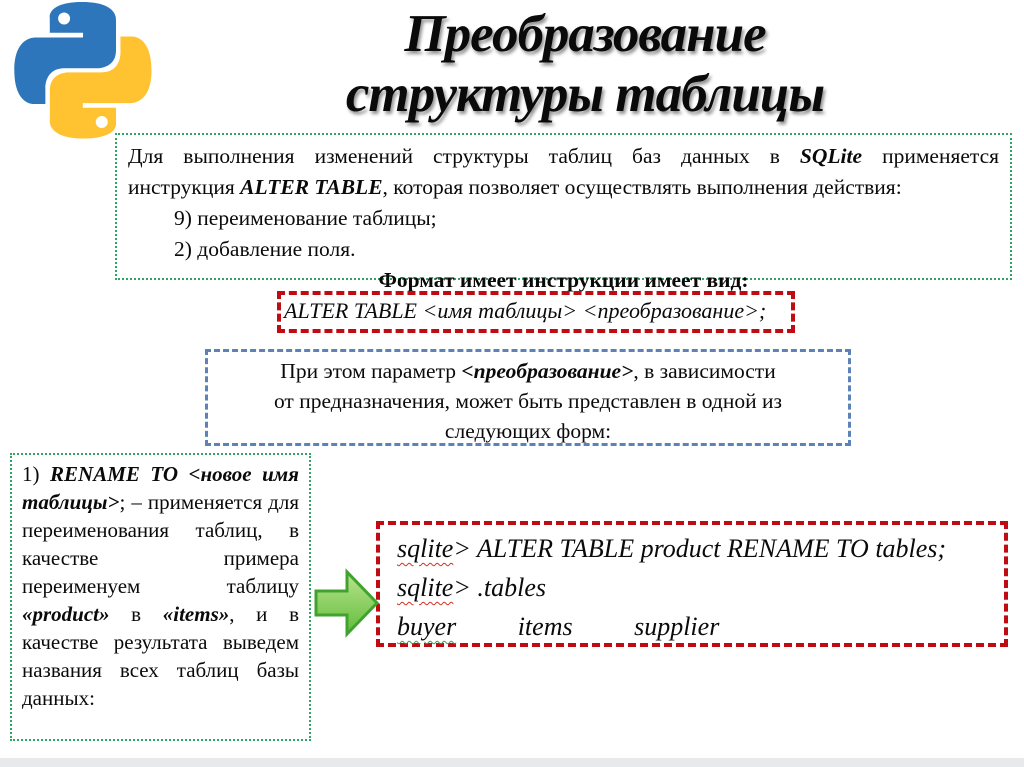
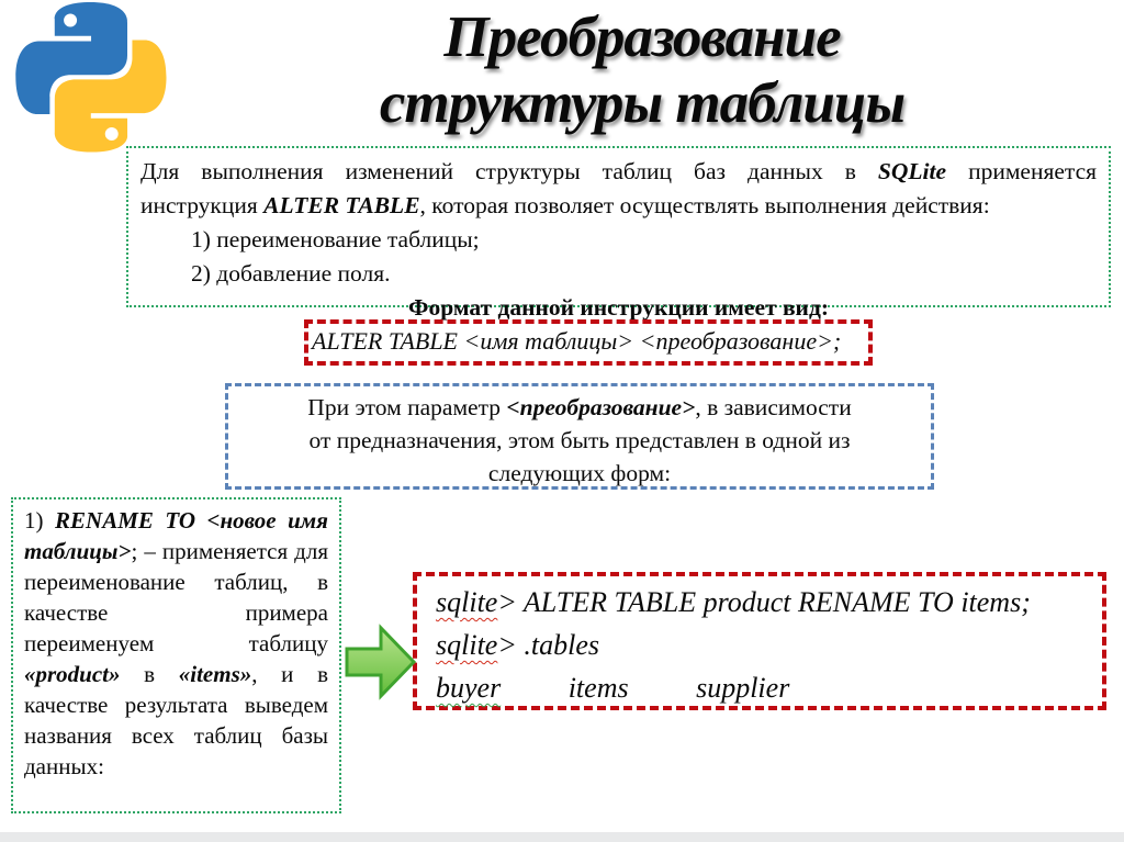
  Преобразование
  структуры таблицы
  Для выполнения изменений структуры таблиц баз данных в SQLite применяется
  инструкция ALTER TABLE, которая позволяет осуществлять выполнения действия:
- 9) переименование таблицы;
+ 1) переименование таблицы;
  2) добавление поля.
- Формат имеет инструкции имеет вид:
+ Формат данной инструкции имеет вид:
  ALTER TABLE <имя таблицы> <преобразование>;
  При этом параметр <преобразование>, в зависимости
- от предназначения, может быть представлен в одной из
+ от предназначения, этом быть представлен в одной из
  следующих форм:
- 1) RENAME TO <новое имя таблицы>; – применяется для переименования таблиц, в качестве примера переименуем таблицу «product» в «items», и в качестве результата выведем названия всех таблиц базы данных:
+ 1) RENAME TO <новое имя таблицы>; – применяется для переименование таблиц, в качестве примера переименуем таблицу «product» в «items», и в качестве результата выведем названия всех таблиц базы данных:
- sqlite> ALTER TABLE product RENAME TO tables;
+ sqlite> ALTER TABLE product RENAME TO items;
  sqlite> .tables
  buyer items supplier
